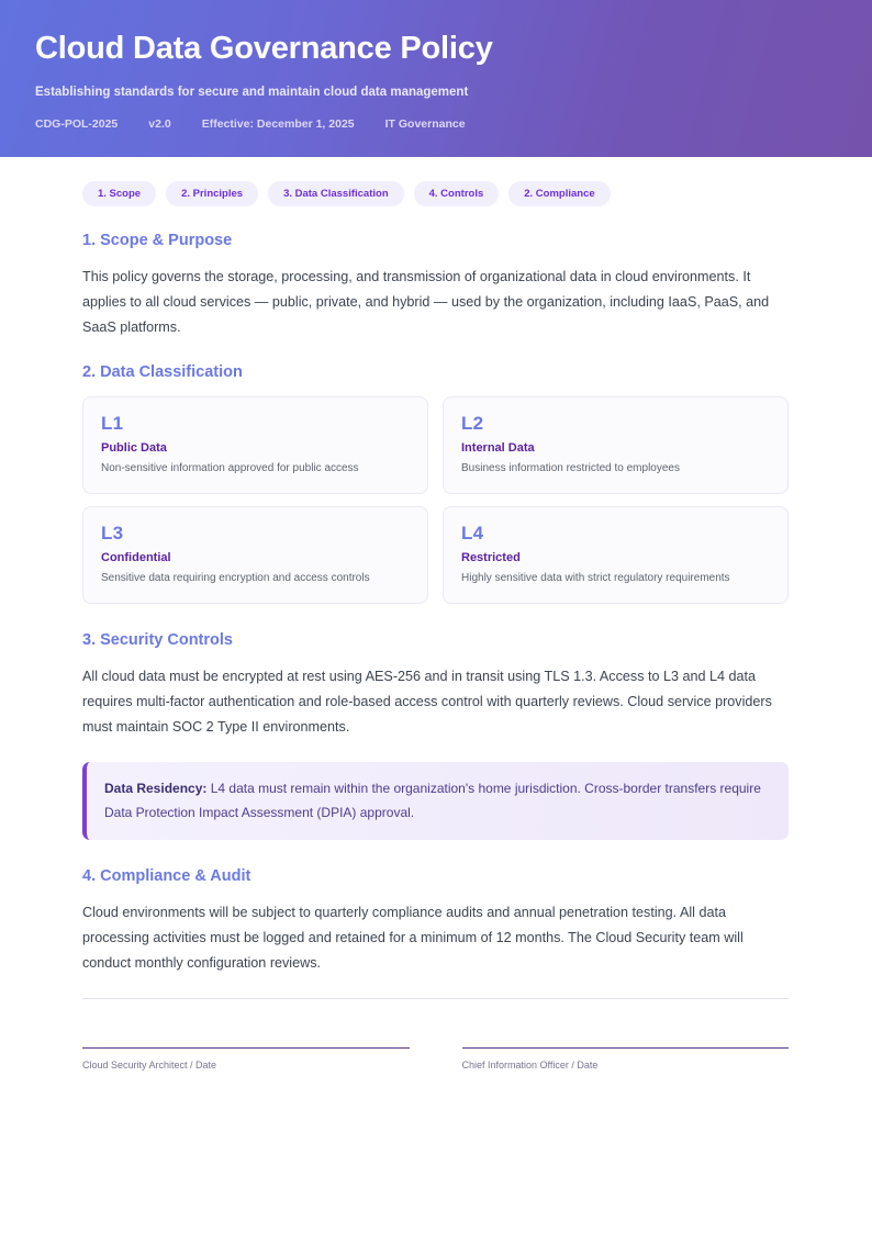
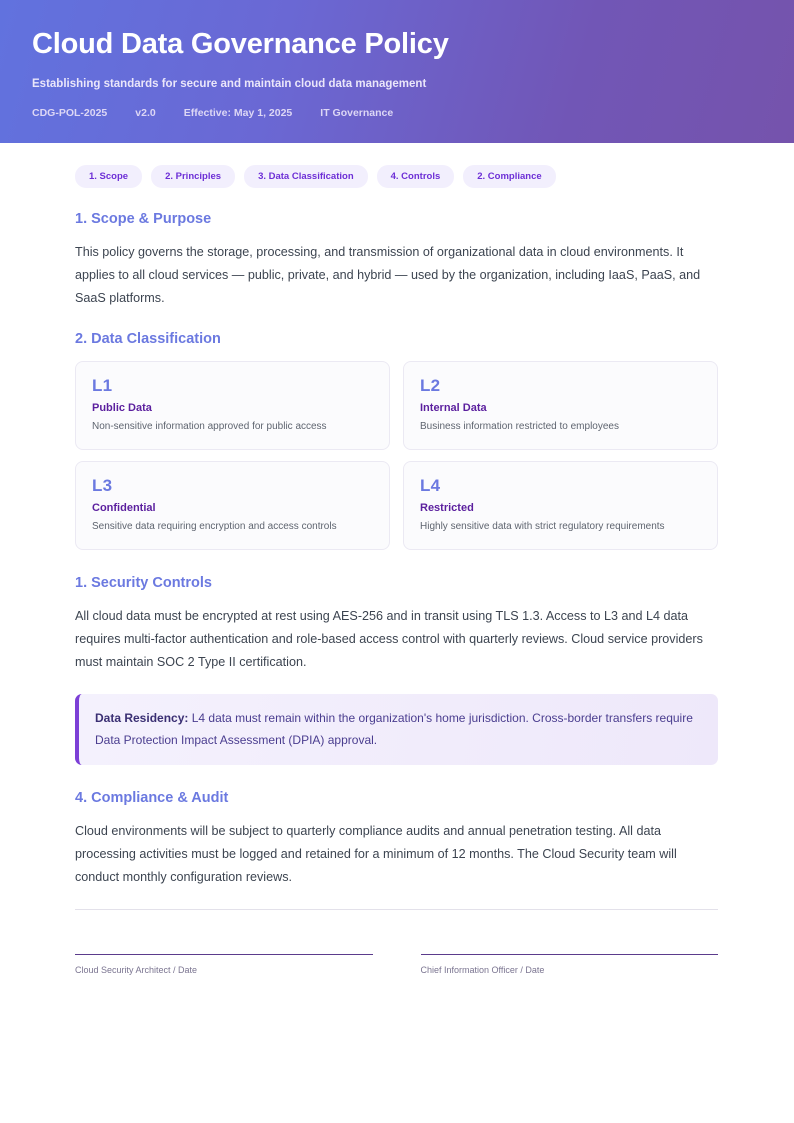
  Cloud Data Governance Policy
  Establishing standards for secure and maintain cloud data management
  CDG-POL-2025
  v2.0
- Effective: December 1, 2025
+ Effective: May 1, 2025
  IT Governance
  1. Scope
  2. Principles
  3. Data Classification
  4. Controls
  2. Compliance
  1. Scope & Purpose
  This policy governs the storage, processing, and transmission of organizational data in cloud environments. It applies to all cloud services — public, private, and hybrid — used by the organization, including IaaS, PaaS, and SaaS platforms.
  2. Data Classification
  L1
  Public Data
  Non-sensitive information approved for public access
  L2
  Internal Data
  Business information restricted to employees
  L3
  Confidential
  Sensitive data requiring encryption and access controls
  L4
  Restricted
  Highly sensitive data with strict regulatory requirements
- 3. Security Controls
+ 1. Security Controls
- All cloud data must be encrypted at rest using AES-256 and in transit using TLS 1.3. Access to L3 and L4 data requires multi-factor authentication and role-based access control with quarterly reviews. Cloud service providers must maintain SOC 2 Type II environments.
+ All cloud data must be encrypted at rest using AES-256 and in transit using TLS 1.3. Access to L3 and L4 data requires multi-factor authentication and role-based access control with quarterly reviews. Cloud service providers must maintain SOC 2 Type II certification.
  Data Residency: L4 data must remain within the organization's home jurisdiction. Cross-border transfers require Data Protection Impact Assessment (DPIA) approval.
  4. Compliance & Audit
  Cloud environments will be subject to quarterly compliance audits and annual penetration testing. All data processing activities must be logged and retained for a minimum of 12 months. The Cloud Security team will conduct monthly configuration reviews.
  Cloud Security Architect / Date
  Chief Information Officer / Date
